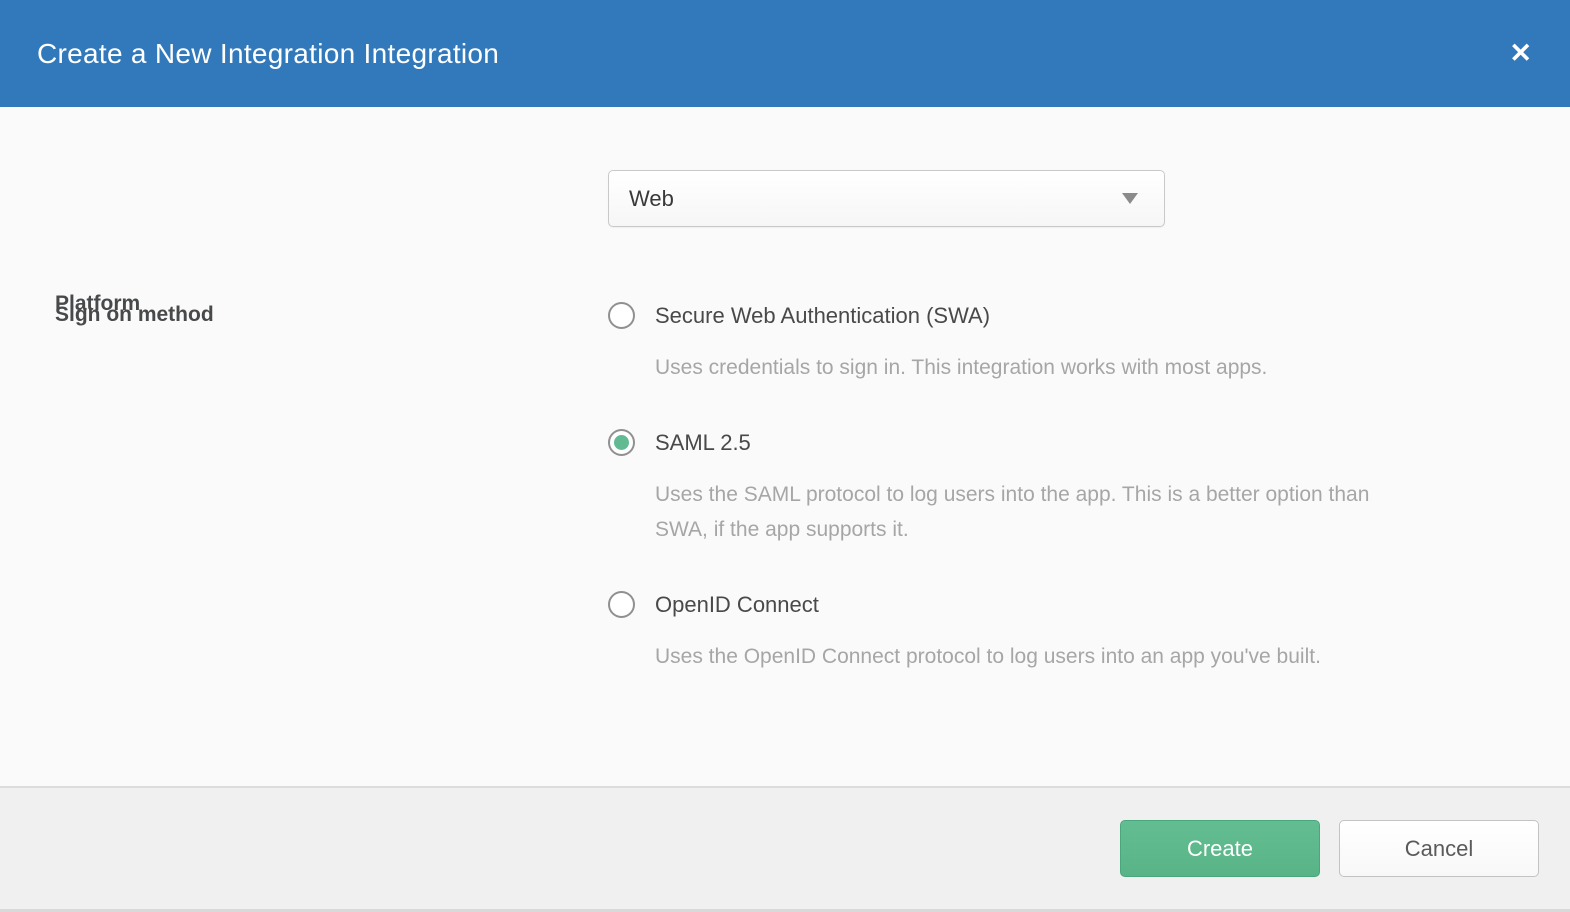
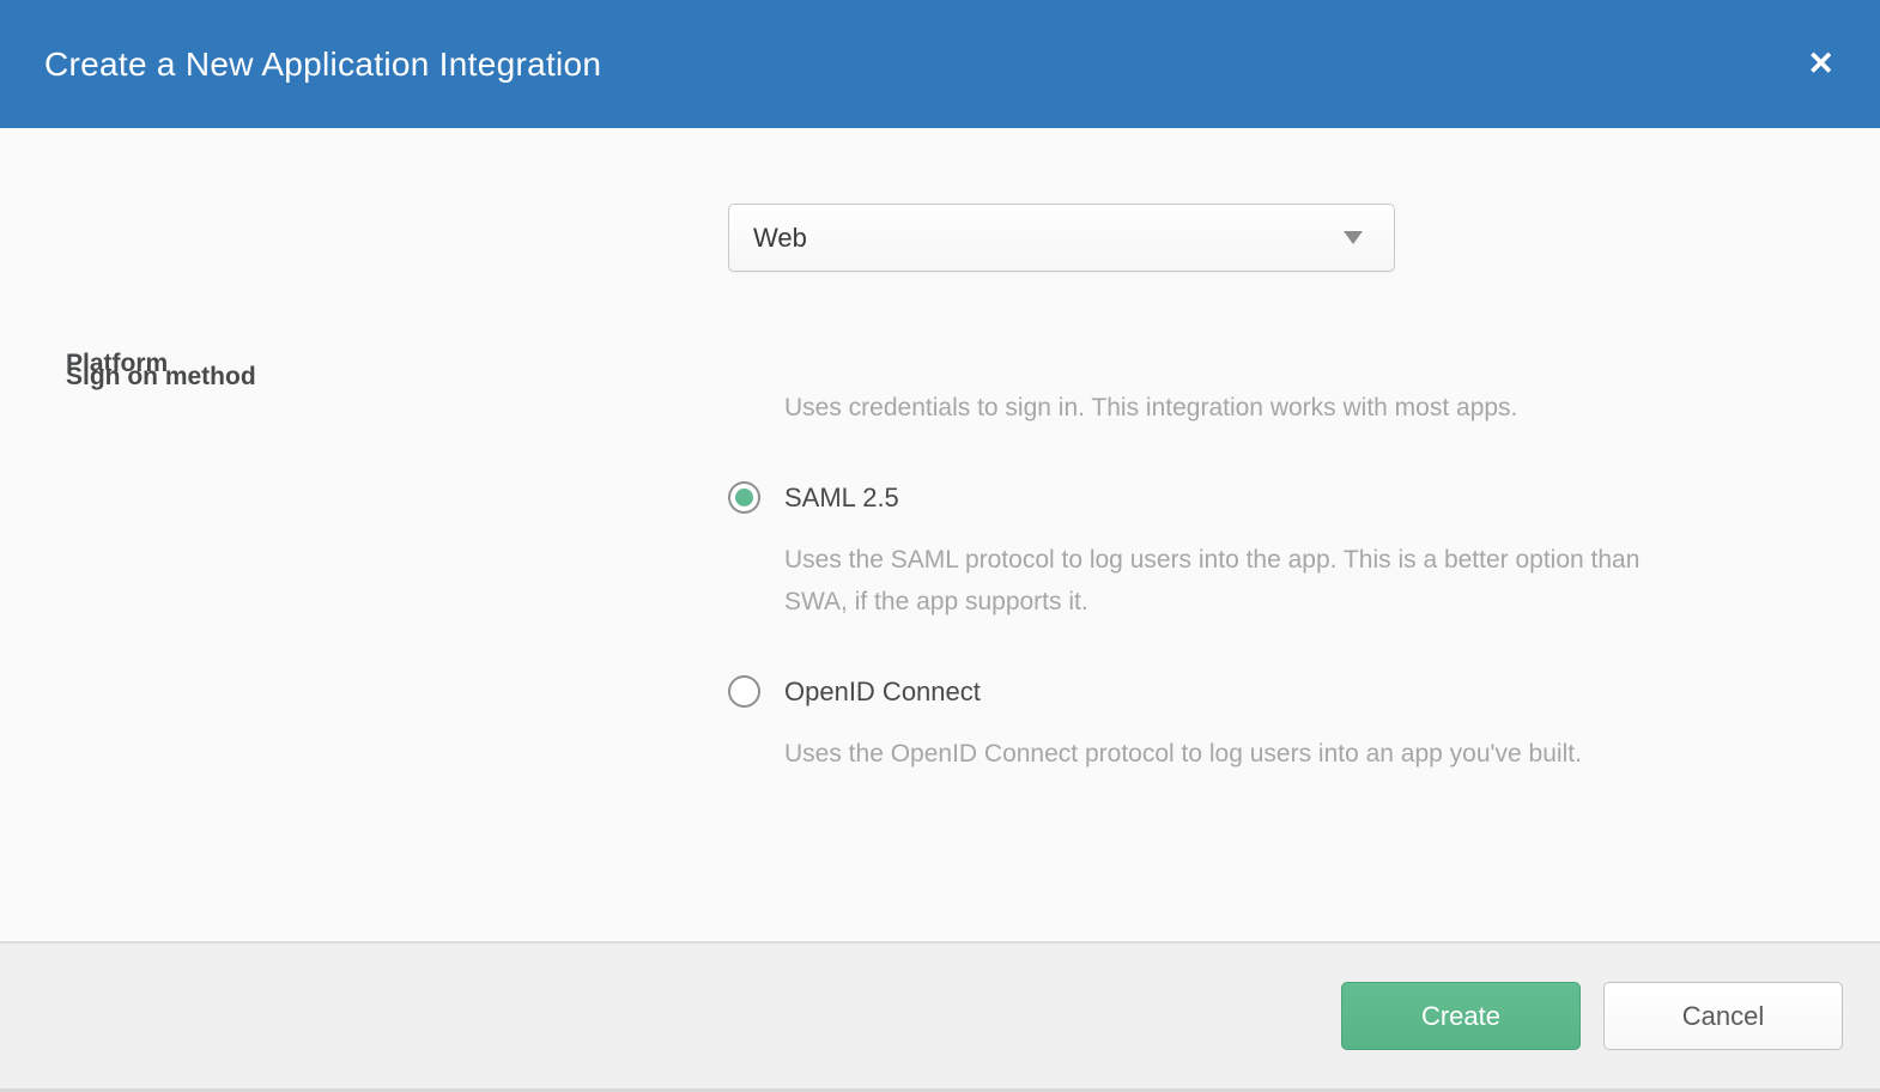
- Create a New Integration Integration
+ Create a New Application Integration
  ✕
  Platform
  Web
  Sign on method
- Secure Web Authentication (SWA)
  Uses credentials to sign in. This integration works with most apps.
  SAML 2.5
  Uses the SAML protocol to log users into the app. This is a better option than SWA, if the app supports it.
  OpenID Connect
  Uses the OpenID Connect protocol to log users into an app you've built.
  Create
  Cancel
